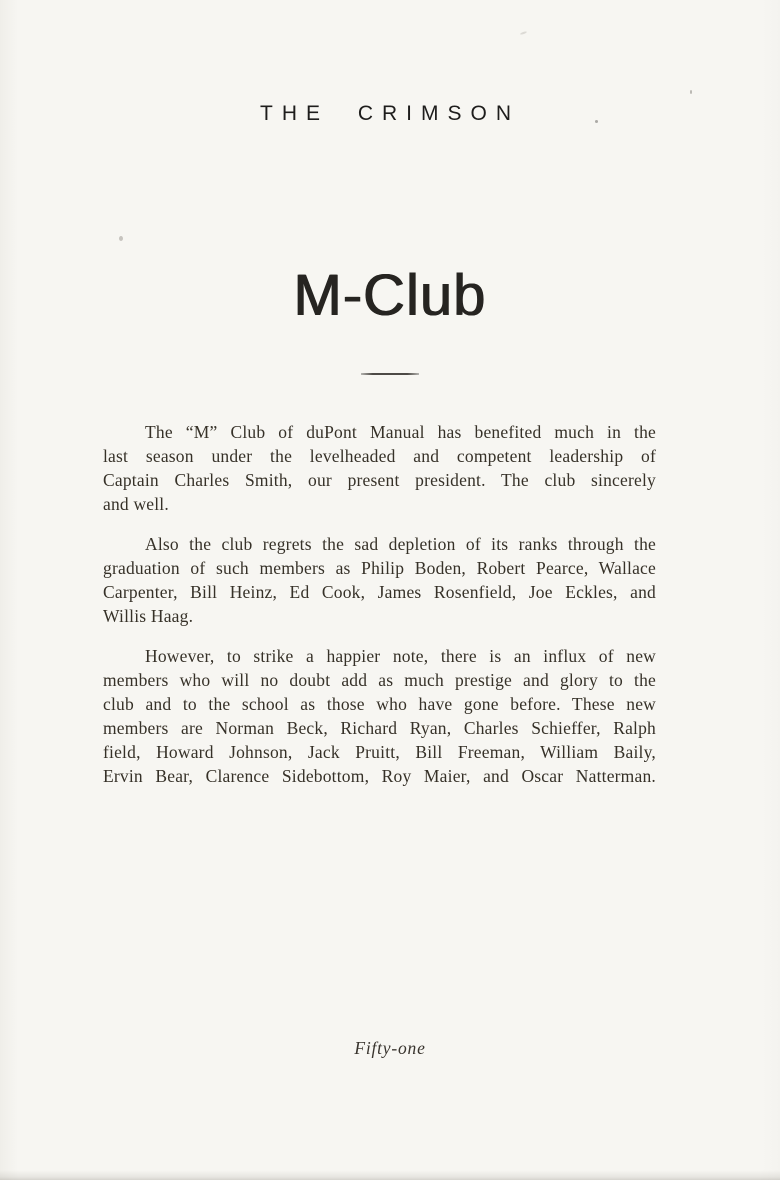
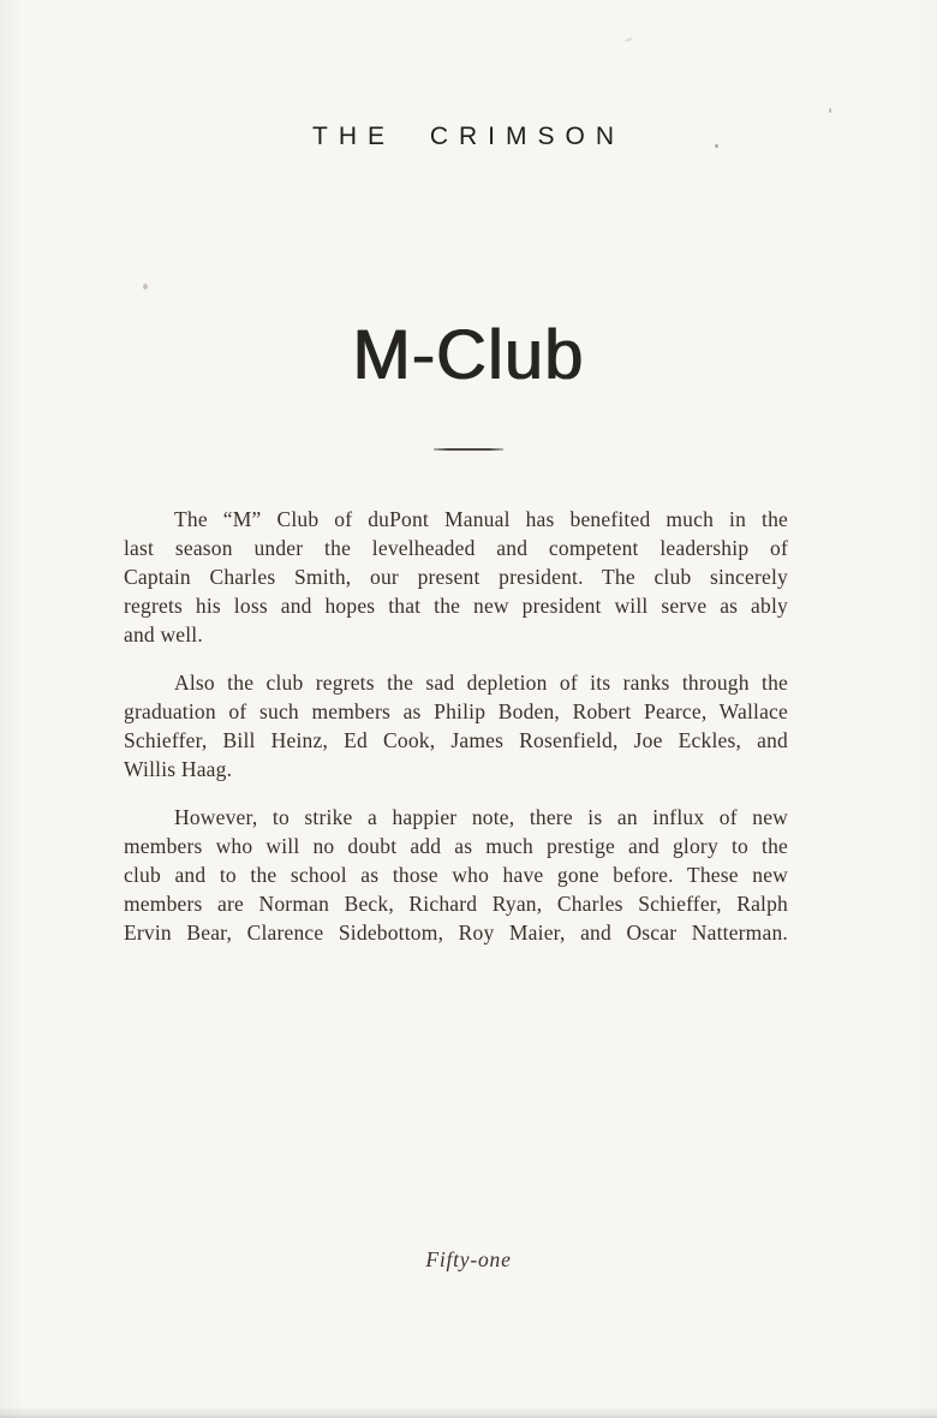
  THE CRIMSON
  M-Club
  The “M” Club of duPont Manual has benefited much in the
  last season under the levelheaded and competent leadership of
  Captain Charles Smith, our present president. The club sincerely
+ regrets his loss and hopes that the new president will serve as ably
  and well.
  Also the club regrets the sad depletion of its ranks through the
  graduation of such members as Philip Boden, Robert Pearce, Wallace
- Carpenter, Bill Heinz, Ed Cook, James Rosenfield, Joe Eckles, and
+ Schieffer, Bill Heinz, Ed Cook, James Rosenfield, Joe Eckles, and
  Willis Haag.
  However, to strike a happier note, there is an influx of new
  members who will no doubt add as much prestige and glory to the
  club and to the school as those who have gone before. These new
  members are Norman Beck, Richard Ryan, Charles Schieffer, Ralph
- field, Howard Johnson, Jack Pruitt, Bill Freeman, William Baily,
  Ervin Bear, Clarence Sidebottom, Roy Maier, and Oscar Natterman.
  Fifty-one
